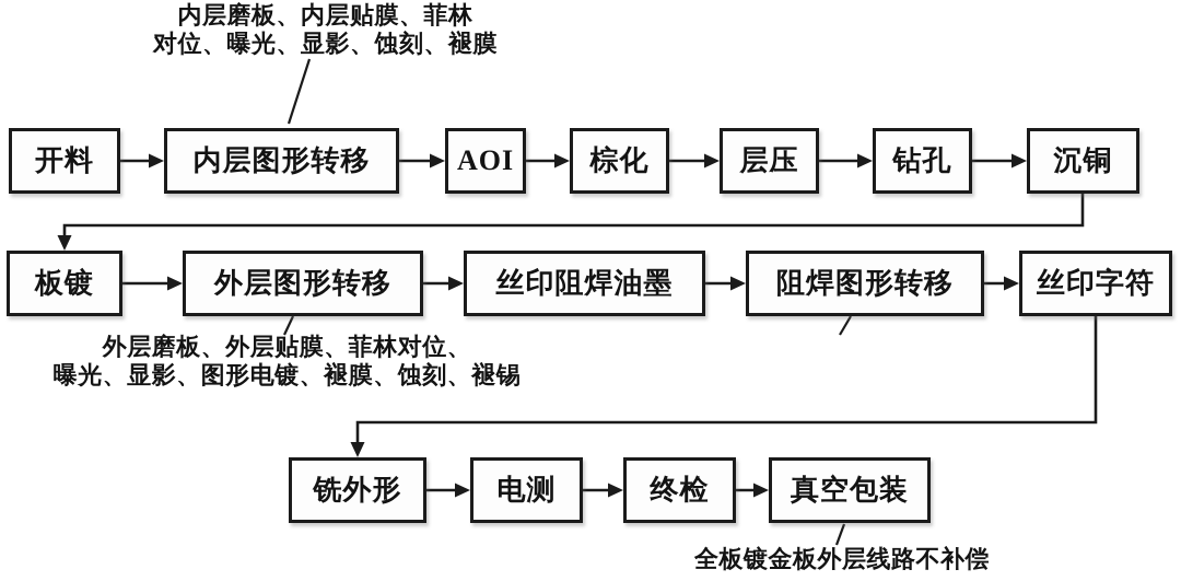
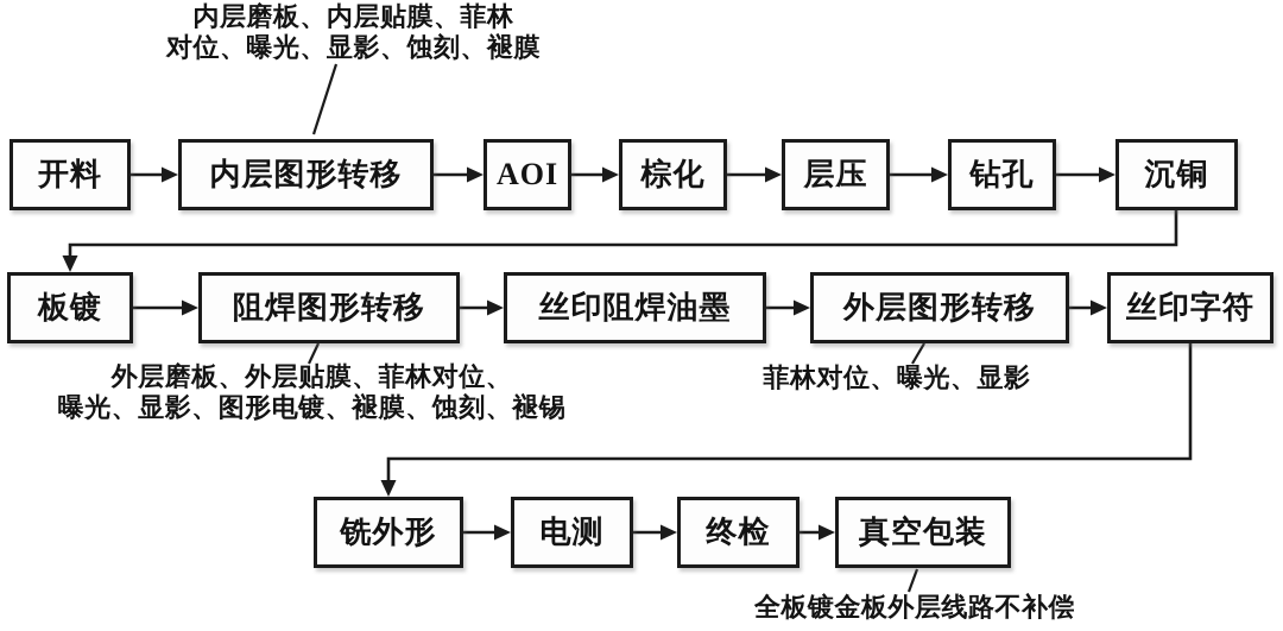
  内层磨板、内层贴膜、菲林
  对位、曝光、显影、蚀刻、褪膜
  外层磨板、外层贴膜、菲林对位、
  曝光、显影、图形电镀、褪膜、蚀刻、褪锡
+ 菲林对位、曝光、显影
  全板镀金板外层线路不补偿
  开料
  内层图形转移
  AOI
  棕化
  层压
  钻孔
  沉铜
  板镀
- 外层图形转移
+ 阻焊图形转移
  丝印阻焊油墨
- 阻焊图形转移
+ 外层图形转移
  丝印字符
  铣外形
  电测
  终检
  真空包装
